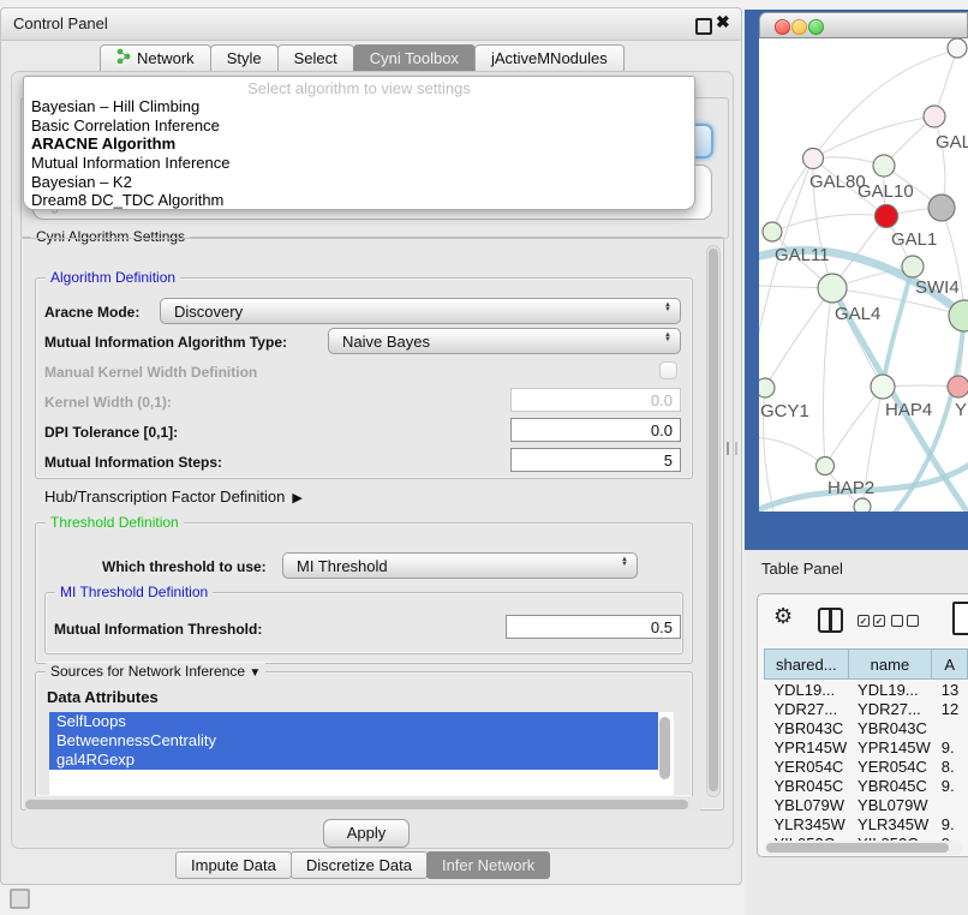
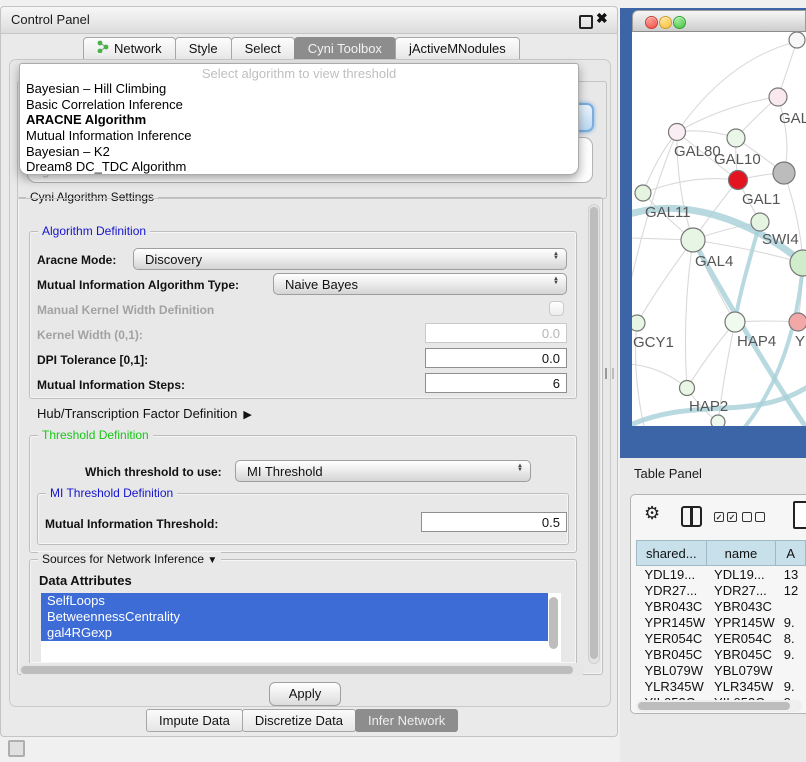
  Control Panel
  ✖
  Network
  Style
  Select
  Cyni Toolbox
  jActiveMNodules
- Select algorithm to view settings
+ Select algorithm to view threshold
  Bayesian – Hill Climbing
  Basic Correlation Inference
  ARACNE Algorithm
  Mutual Information Inference
  Bayesian – K2
  Dream8 DC_TDC Algorithm
  Cyni Algorithm Settings
  Algorithm Definition
  Aracne Mode:
  Discovery
  Mutual Information Algorithm Type:
  Naive Bayes
  Manual Kernel Width Definition
  Kernel Width (0,1):
  0.0
  DPI Tolerance [0,1]:
  0.0
  Mutual Information Steps:
- 5
+ 6
  Hub/Transcription Factor Definition ▶
  Threshold Definition
  Which threshold to use:
  MI Threshold
  MI Threshold Definition
  Mutual Information Threshold:
  0.5
  Sources for Network Inference ▼
  Data Attributes
  SelfLoops
  BetweennessCentrality
  gal4RGexp
  Apply
  Impute Data
  Discretize Data
  Infer Network
  GAL
  GAL80
  GAL10
  GAL1
  SWI4
  GAL11
  GAL4
  GCY1
  HAP4
  Y
  HAP2
  Table Panel
  ⚙
  ✓
  ✓
  shared...	name	A
  YDL19...	YDL19...	13
  YDR27...	YDR27...	12
  YBR043C	YBR043C
  YPR145W	YPR145W	9.
  YER054C	YER054C	8.
  YBR045C	YBR045C	9.
  YBL079W	YBL079W
  YLR345W	YLR345W	9.
